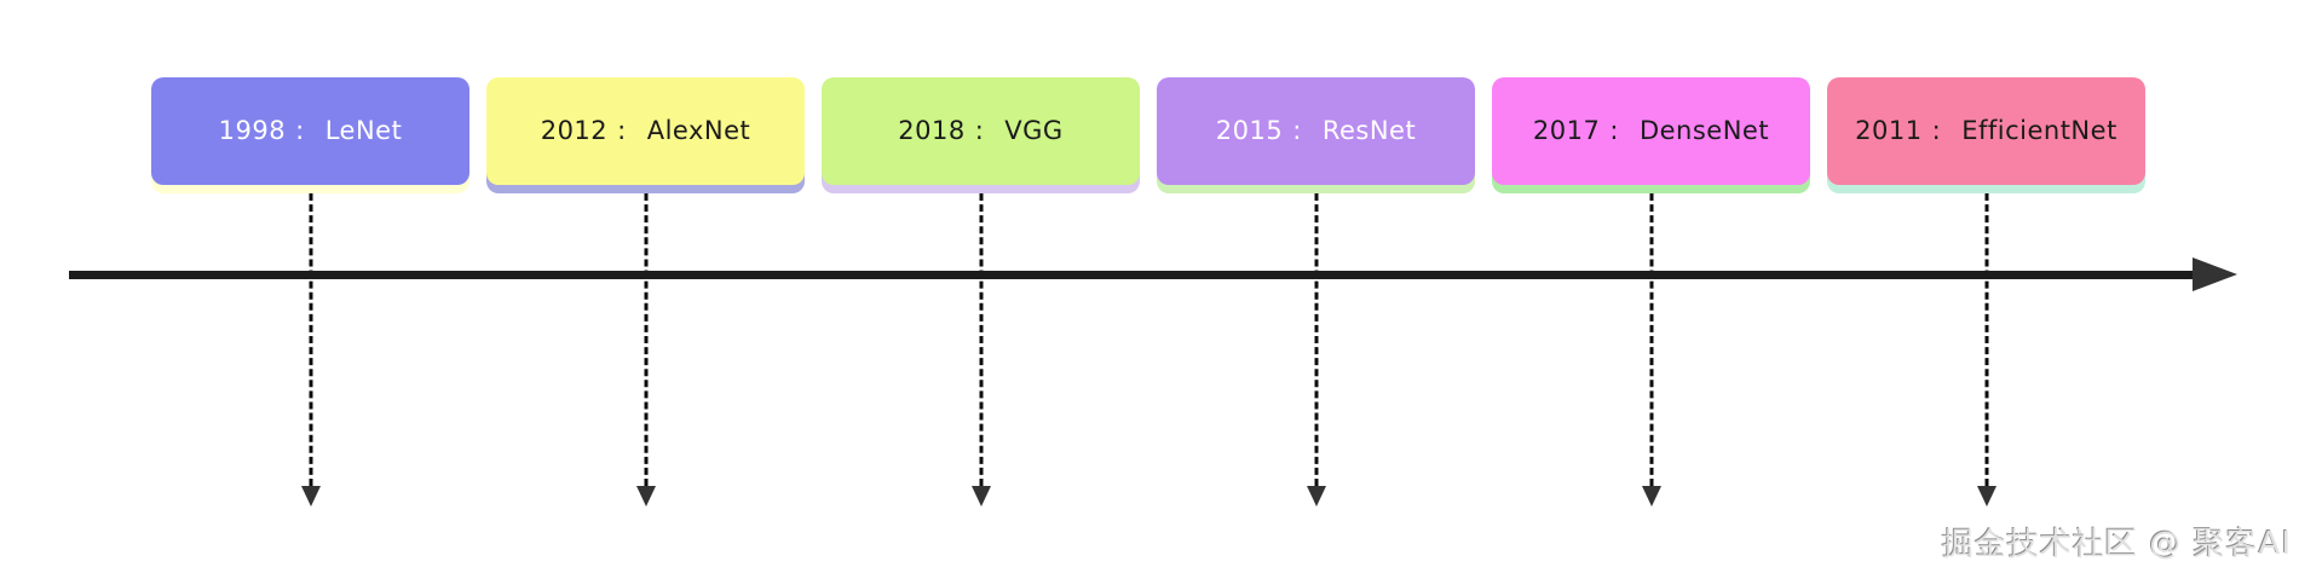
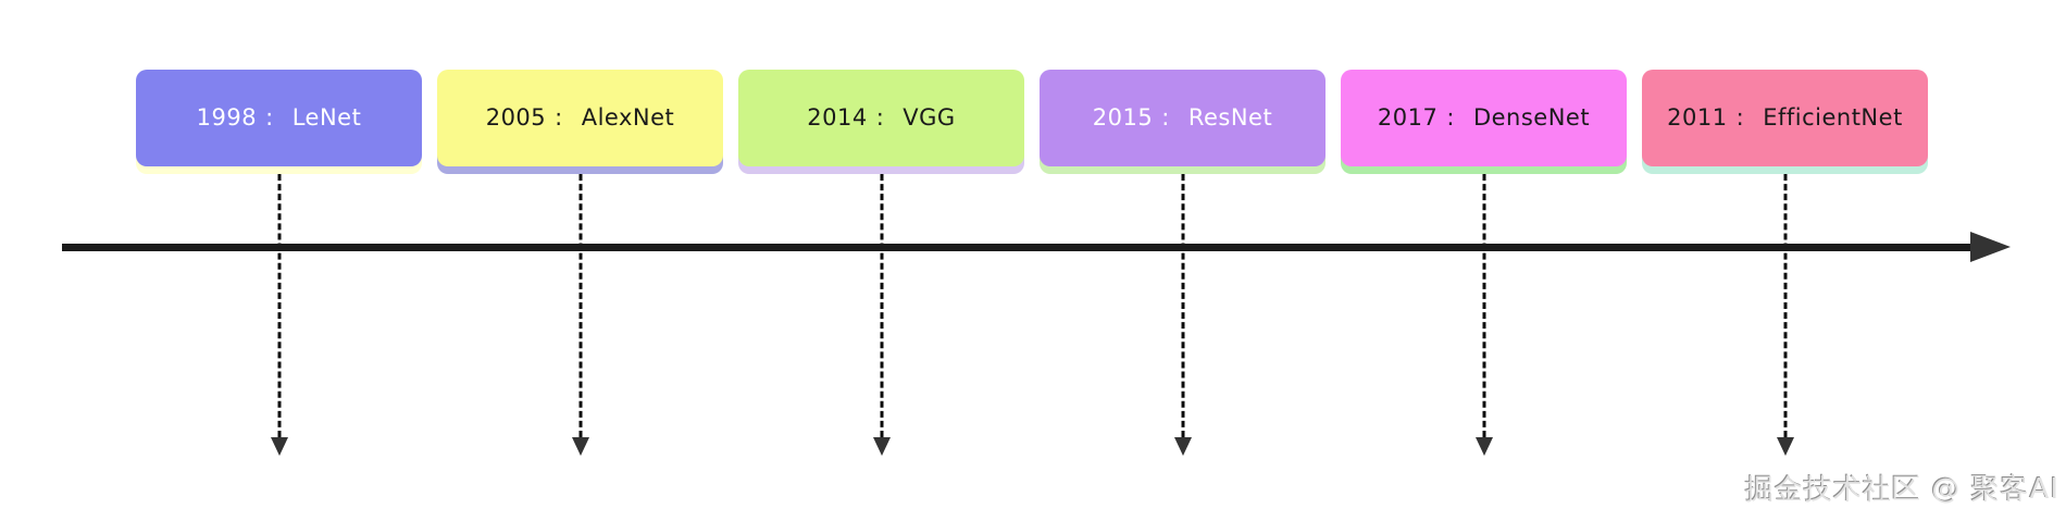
  1998
  :
  LeNet
- 2012
+ 2005
  :
  AlexNet
- 2018
+ 2014
  :
  VGG
  2015
  :
  ResNet
  2017
  :
  DenseNet
  2011
  :
  EfficientNet
  掘金技术社区 @ 聚客AI
